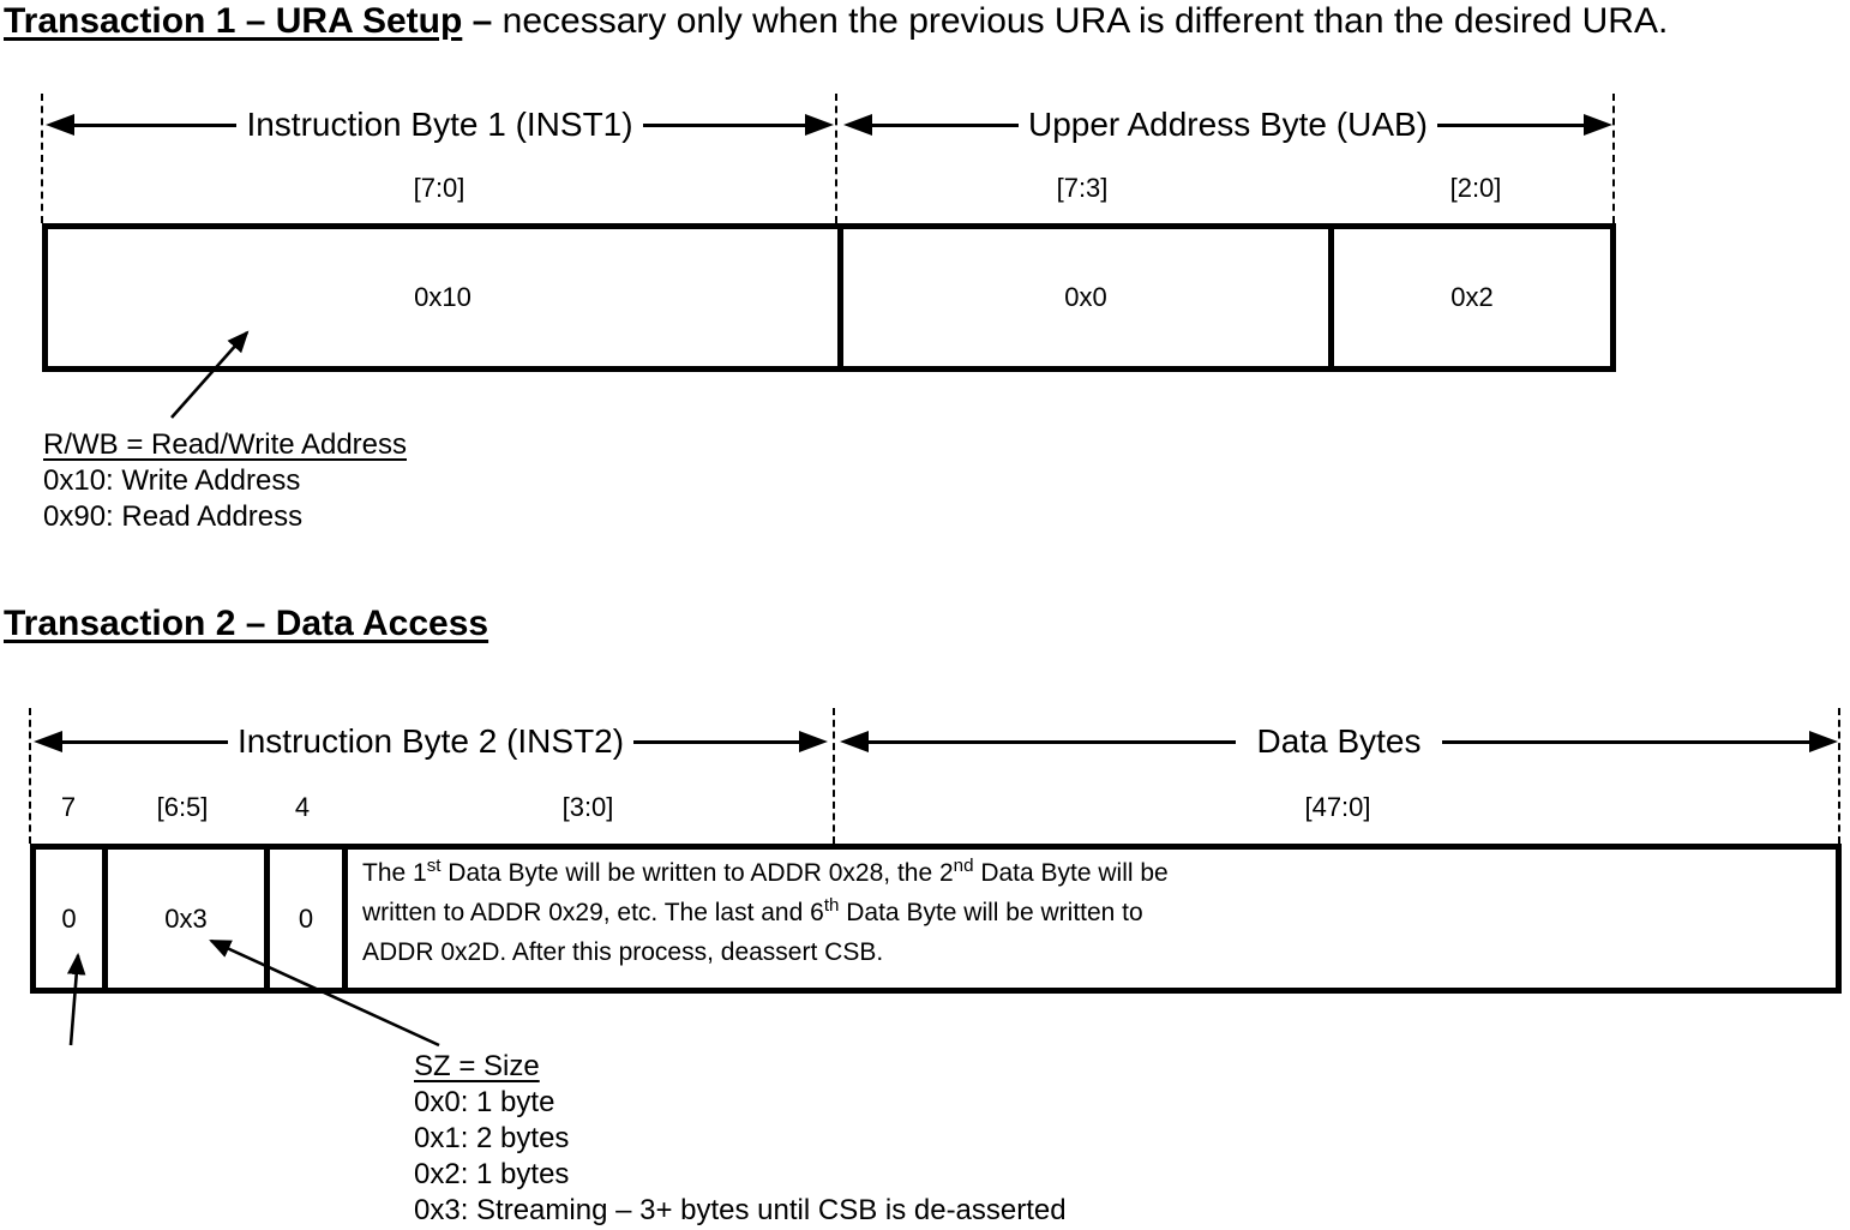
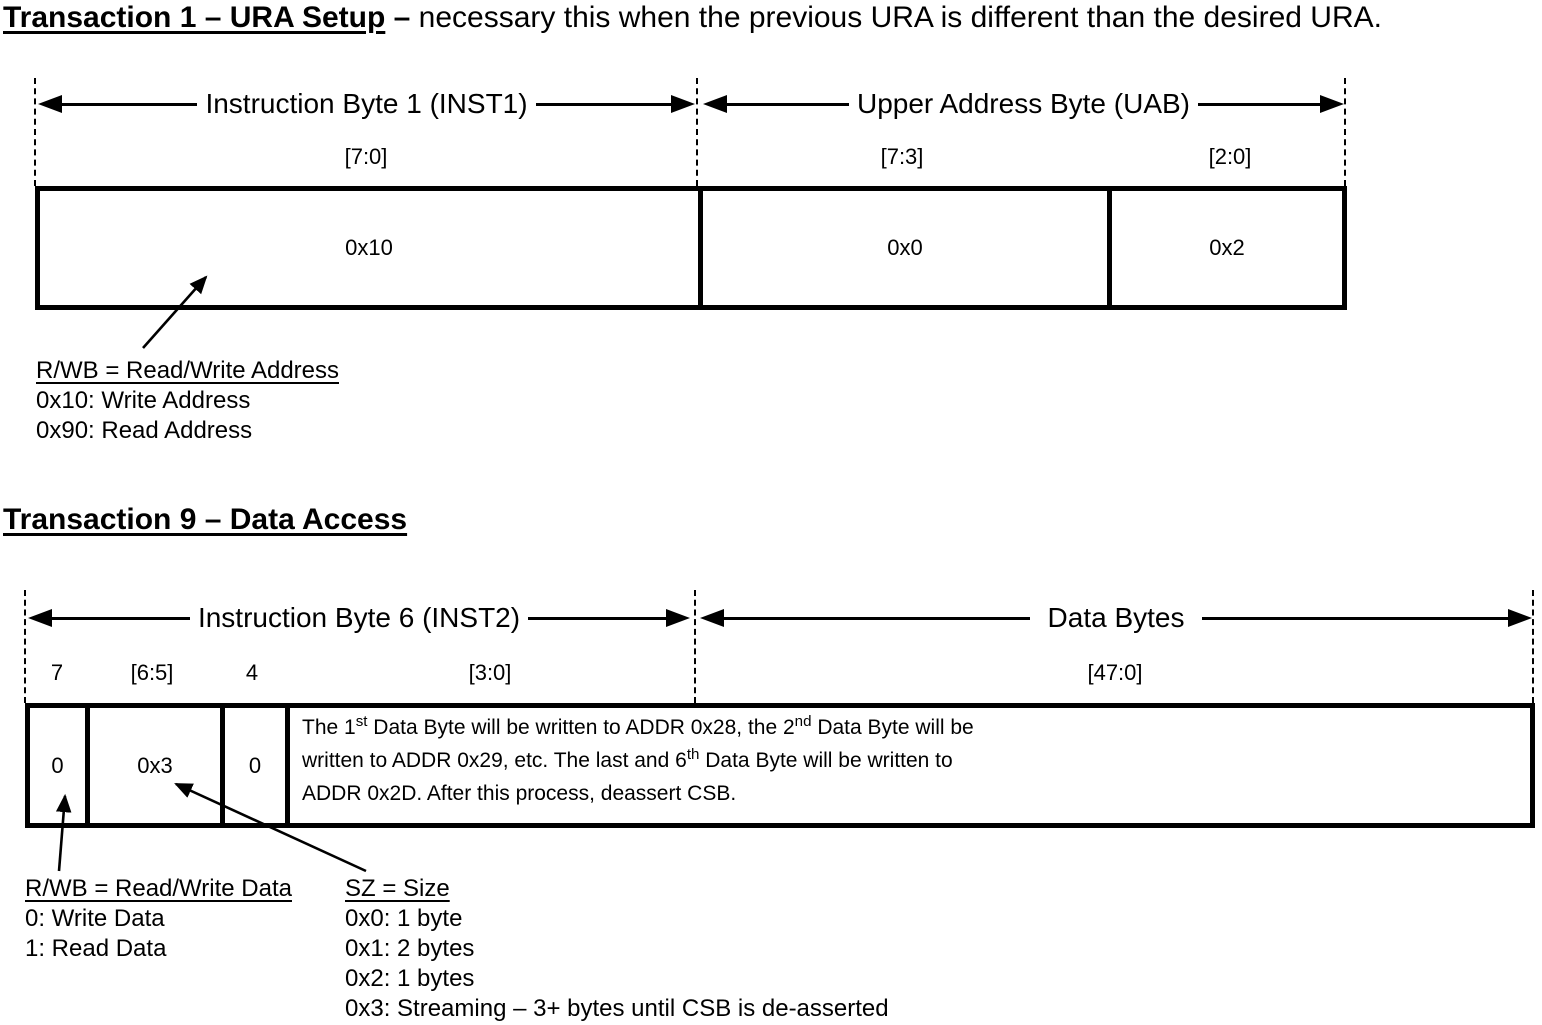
- Transaction 1 – URA Setup – necessary only when the previous URA is different than the desired URA.
+ Transaction 1 – URA Setup – necessary this when the previous URA is different than the desired URA.
  Instruction Byte 1 (INST1)
  Upper Address Byte (UAB)
  [7:0]
  [7:3]
  [2:0]
  0x10
  0x0
  0x2
  R/WB = Read/Write Address
  0x10: Write Address
  0x90: Read Address
- Transaction 2 – Data Access
+ Transaction 9 – Data Access
- Instruction Byte 2 (INST2)
+ Instruction Byte 6 (INST2)
  Data Bytes
  7
  [6:5]
  4
  [3:0]
  [47:0]
  0
  0x3
  0
  The 1st Data Byte will be written to ADDR 0x28, the 2nd Data Byte will be
  written to ADDR 0x29, etc. The last and 6th Data Byte will be written to
  ADDR 0x2D. After this process, deassert CSB.
+ R/WB = Read/Write Data
+ 0: Write Data
+ 1: Read Data
  SZ = Size
  0x0: 1 byte
  0x1: 2 bytes
  0x2: 1 bytes
  0x3: Streaming – 3+ bytes until CSB is de-asserted
